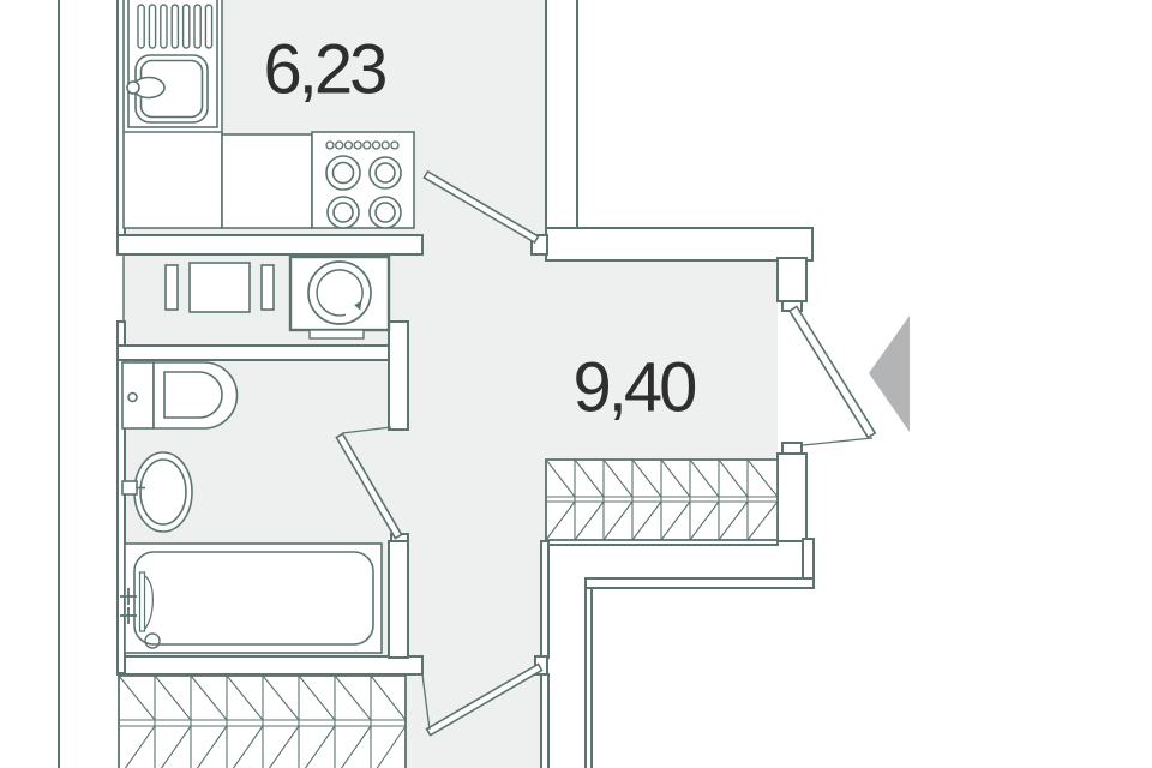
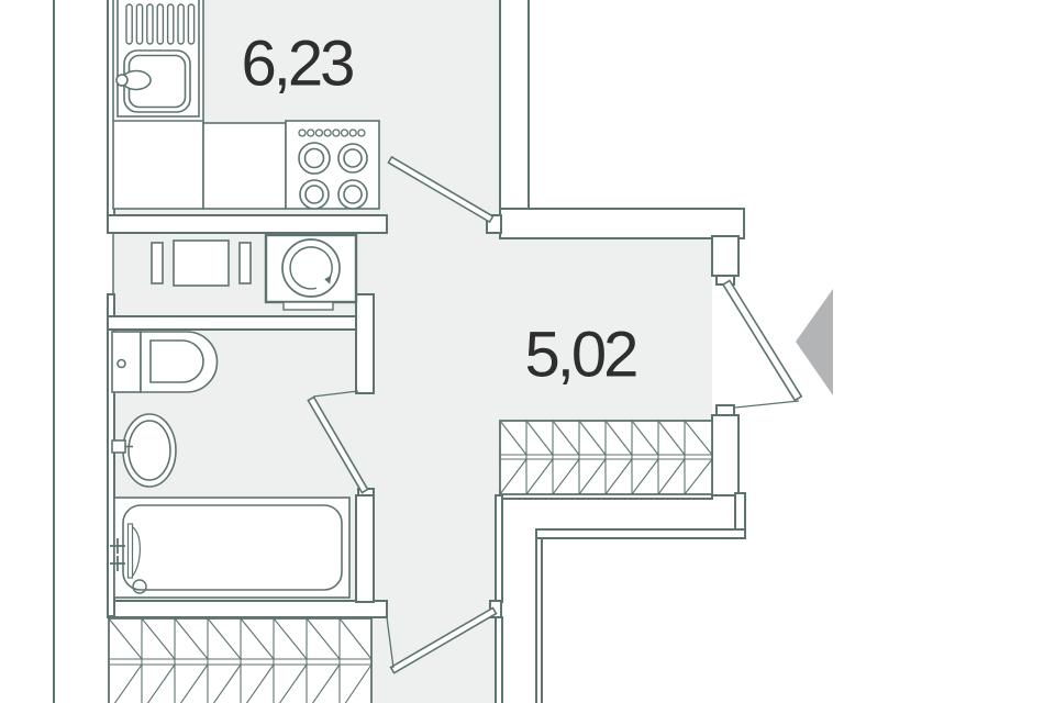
  6,23
- 9,40
+ 5,02
